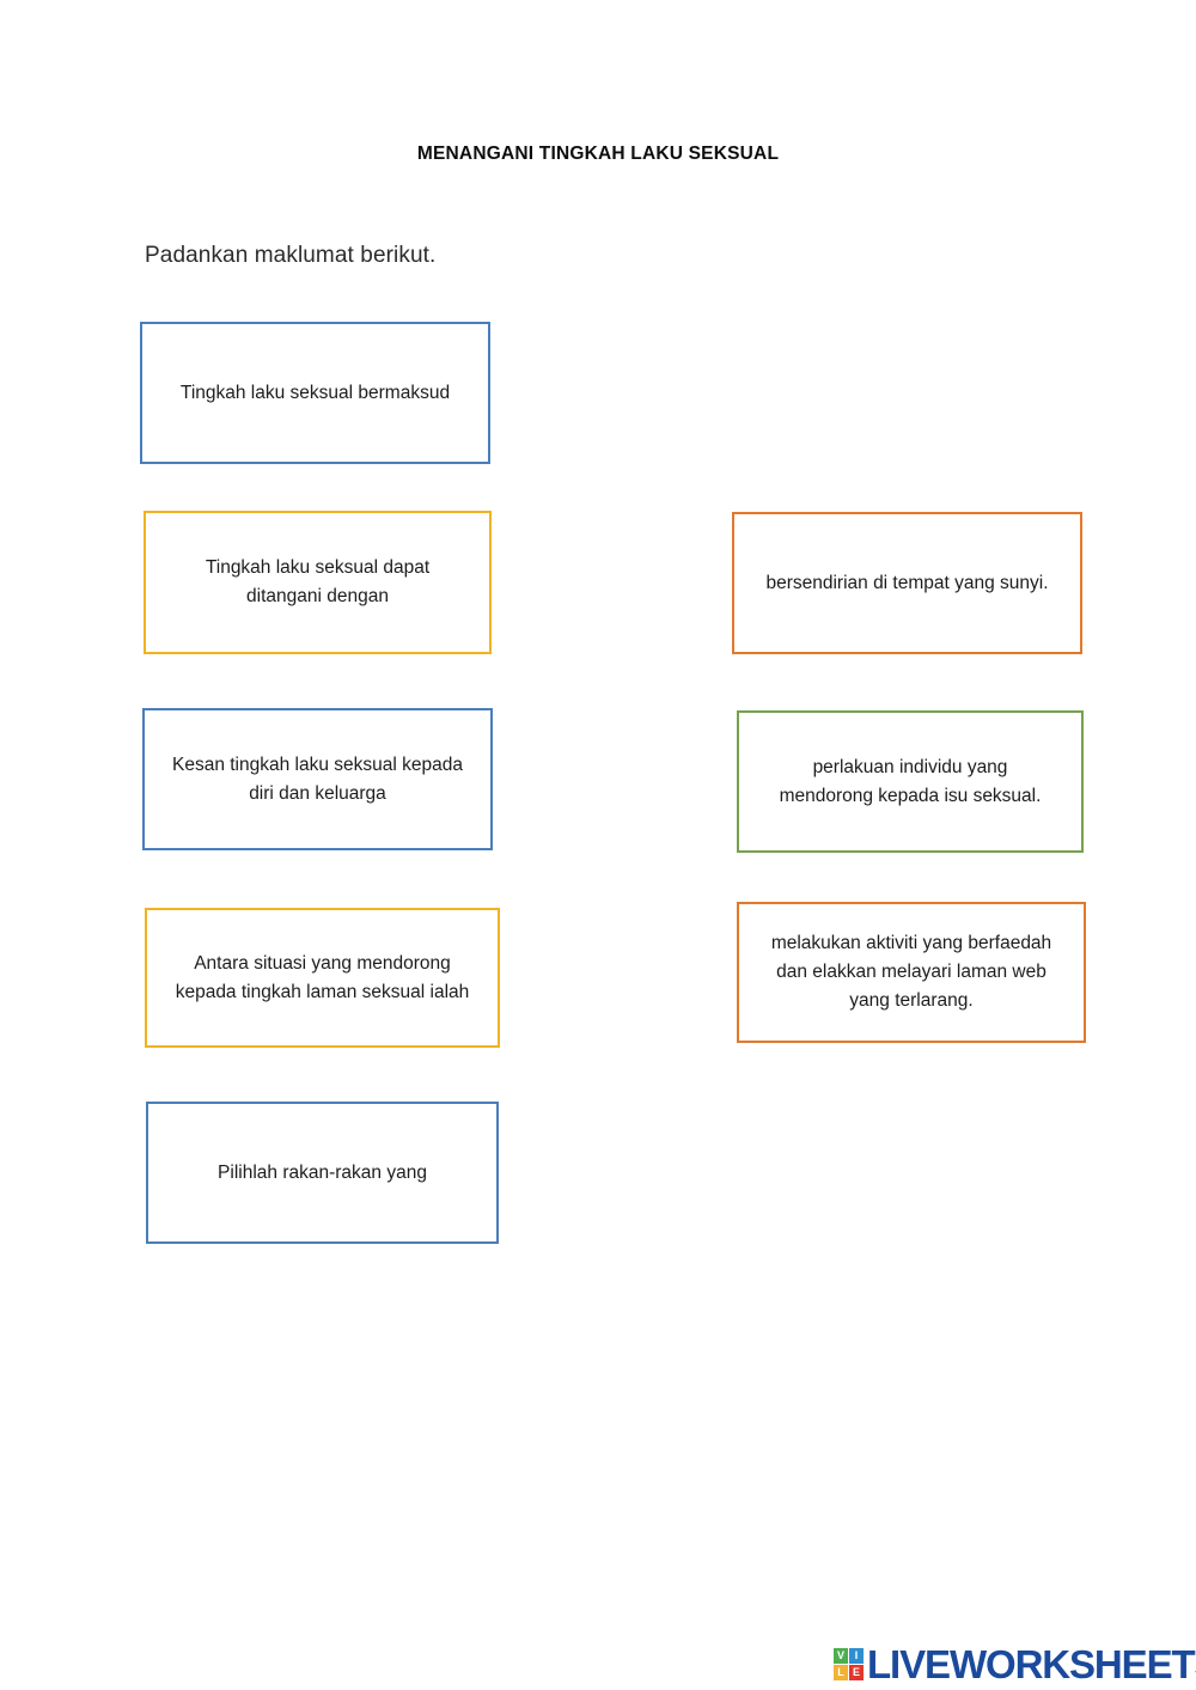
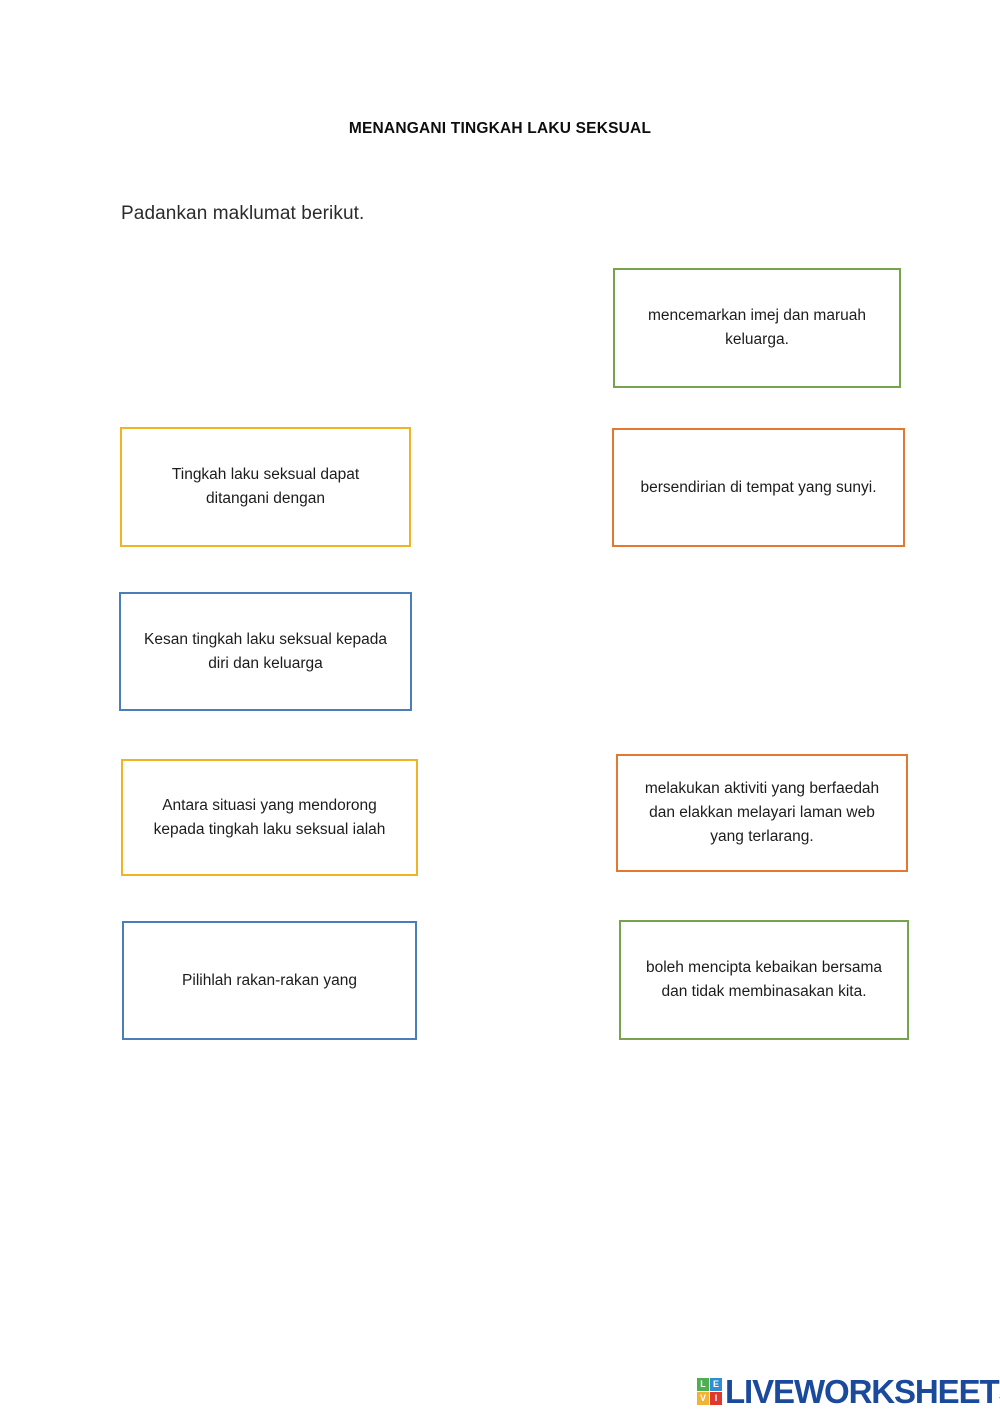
  MENANGANI TINGKAH LAKU SEKSUAL
  Padankan maklumat berikut.
- Tingkah laku seksual bermaksud
  Tingkah laku seksual dapat ditangani dengan
  Kesan tingkah laku seksual kepada diri dan keluarga
- Antara situasi yang mendorong kepada tingkah laman seksual ialah
+ Antara situasi yang mendorong kepada tingkah laku seksual ialah
  Pilihlah rakan-rakan yang
+ mencemarkan imej dan maruah keluarga.
  bersendirian di tempat yang sunyi.
- perlakuan individu yang mendorong kepada isu seksual.
  melakukan aktiviti yang berfaedah dan elakkan melayari laman web yang terlarang.
+ boleh mencipta kebaikan bersama dan tidak membinasakan kita.
- V
+ L
- I
+ E
- L
+ V
- E
+ I
  LIVEWORKSHEET
